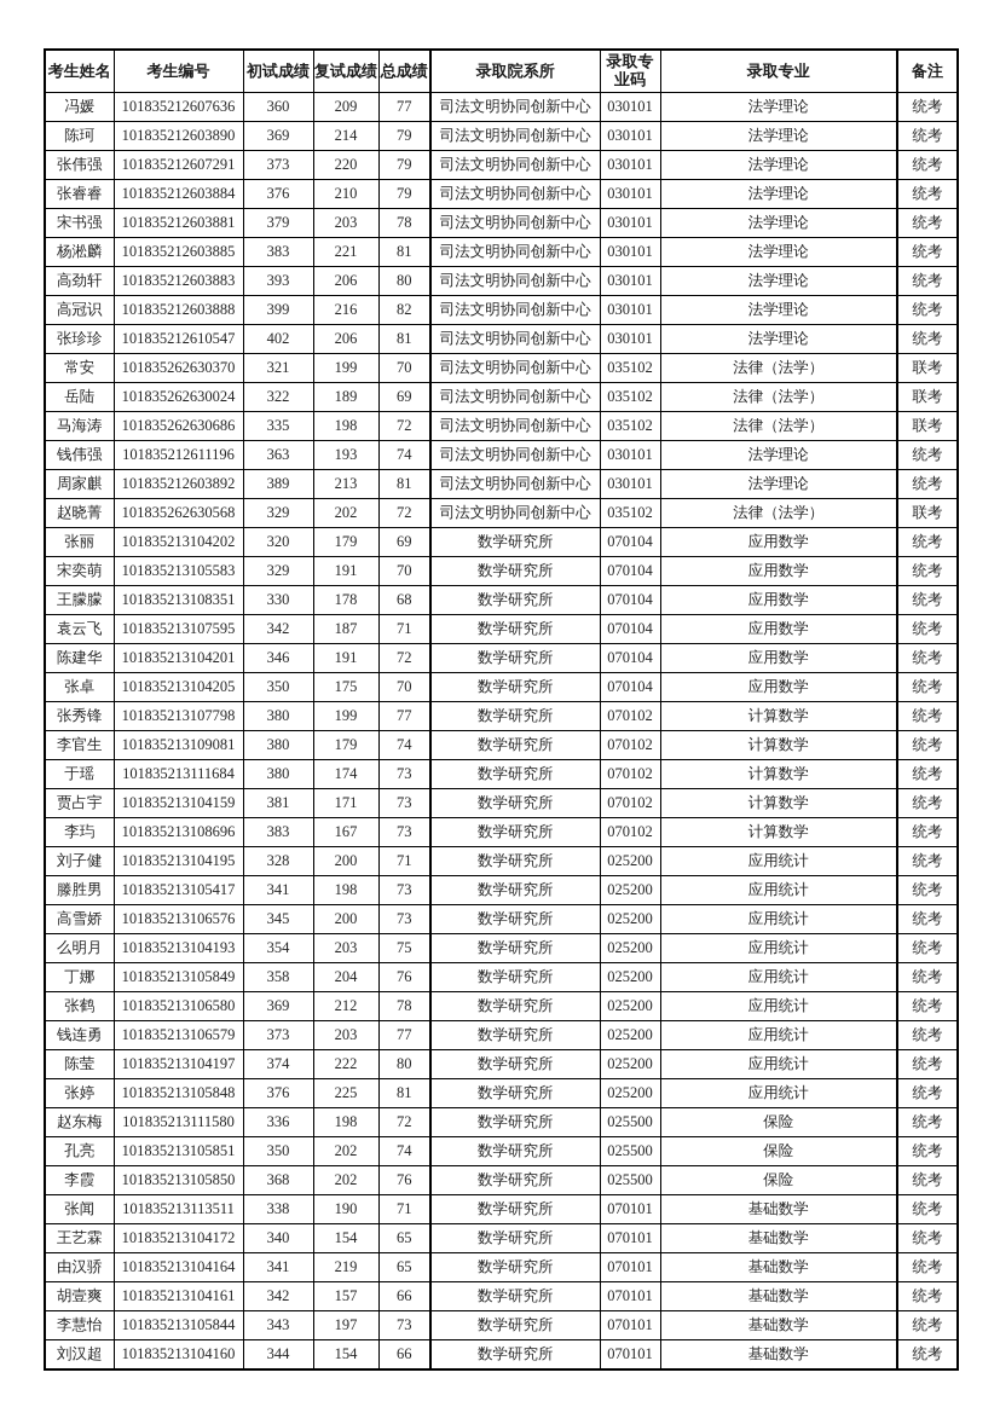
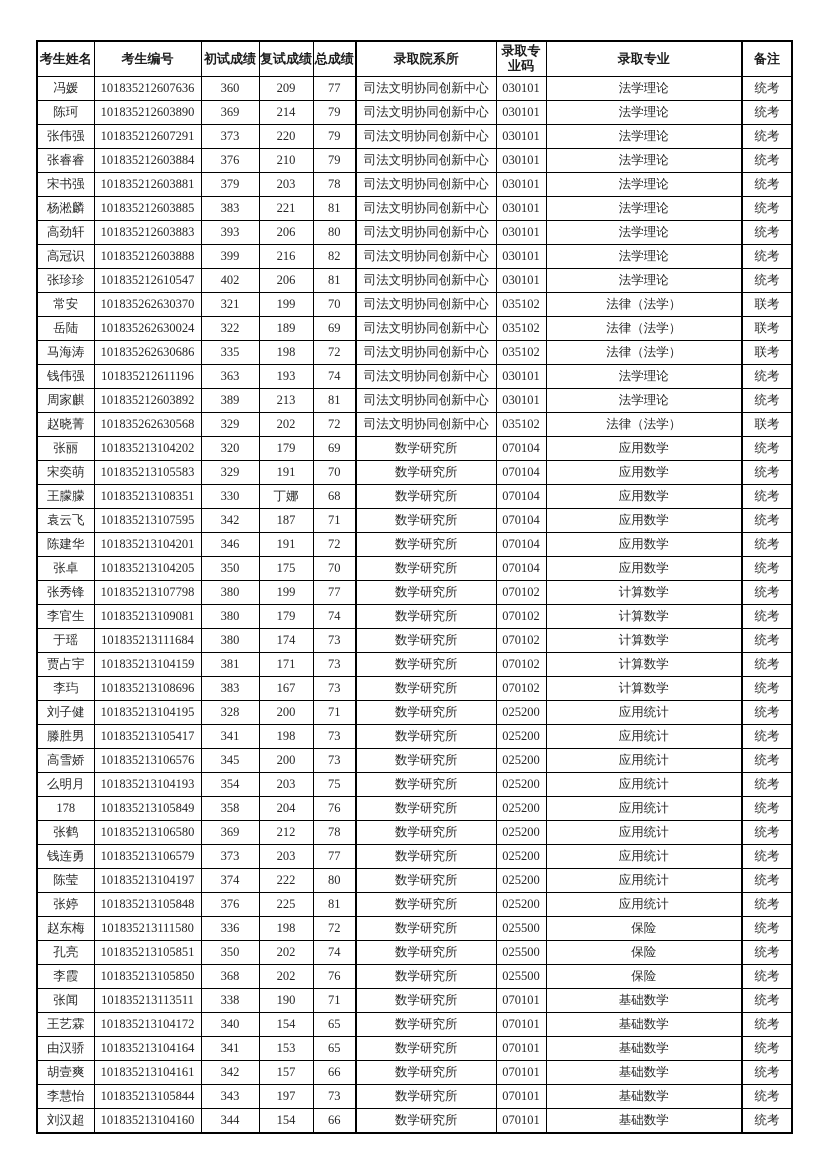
  考生姓名	考生编号	初试成绩	复试成绩	总成绩	录取院系所	录取专业码	录取专业	备注
  冯媛	101835212607636	360	209	77	司法文明协同创新中心	030101	法学理论	统考
  陈珂	101835212603890	369	214	79	司法文明协同创新中心	030101	法学理论	统考
  张伟强	101835212607291	373	220	79	司法文明协同创新中心	030101	法学理论	统考
  张睿睿	101835212603884	376	210	79	司法文明协同创新中心	030101	法学理论	统考
  宋书强	101835212603881	379	203	78	司法文明协同创新中心	030101	法学理论	统考
  杨淞麟	101835212603885	383	221	81	司法文明协同创新中心	030101	法学理论	统考
  高劲轩	101835212603883	393	206	80	司法文明协同创新中心	030101	法学理论	统考
  高冠识	101835212603888	399	216	82	司法文明协同创新中心	030101	法学理论	统考
  张珍珍	101835212610547	402	206	81	司法文明协同创新中心	030101	法学理论	统考
  常安	101835262630370	321	199	70	司法文明协同创新中心	035102	法律（法学）	联考
  岳陆	101835262630024	322	189	69	司法文明协同创新中心	035102	法律（法学）	联考
  马海涛	101835262630686	335	198	72	司法文明协同创新中心	035102	法律（法学）	联考
  钱伟强	101835212611196	363	193	74	司法文明协同创新中心	030101	法学理论	统考
  周家麒	101835212603892	389	213	81	司法文明协同创新中心	030101	法学理论	统考
  赵晓菁	101835262630568	329	202	72	司法文明协同创新中心	035102	法律（法学）	联考
  张丽	101835213104202	320	179	69	数学研究所	070104	应用数学	统考
  宋奕萌	101835213105583	329	191	70	数学研究所	070104	应用数学	统考
- 王朦朦	101835213108351	330	178	68	数学研究所	070104	应用数学	统考
+ 王朦朦	101835213108351	330	丁娜	68	数学研究所	070104	应用数学	统考
  袁云飞	101835213107595	342	187	71	数学研究所	070104	应用数学	统考
  陈建华	101835213104201	346	191	72	数学研究所	070104	应用数学	统考
  张卓	101835213104205	350	175	70	数学研究所	070104	应用数学	统考
  张秀锋	101835213107798	380	199	77	数学研究所	070102	计算数学	统考
  李官生	101835213109081	380	179	74	数学研究所	070102	计算数学	统考
  于瑶	101835213111684	380	174	73	数学研究所	070102	计算数学	统考
  贾占宇	101835213104159	381	171	73	数学研究所	070102	计算数学	统考
  李玙	101835213108696	383	167	73	数学研究所	070102	计算数学	统考
  刘子健	101835213104195	328	200	71	数学研究所	025200	应用统计	统考
  滕胜男	101835213105417	341	198	73	数学研究所	025200	应用统计	统考
  高雪娇	101835213106576	345	200	73	数学研究所	025200	应用统计	统考
  么明月	101835213104193	354	203	75	数学研究所	025200	应用统计	统考
- 丁娜	101835213105849	358	204	76	数学研究所	025200	应用统计	统考
+ 178	101835213105849	358	204	76	数学研究所	025200	应用统计	统考
  张鹤	101835213106580	369	212	78	数学研究所	025200	应用统计	统考
  钱连勇	101835213106579	373	203	77	数学研究所	025200	应用统计	统考
  陈莹	101835213104197	374	222	80	数学研究所	025200	应用统计	统考
  张婷	101835213105848	376	225	81	数学研究所	025200	应用统计	统考
  赵东梅	101835213111580	336	198	72	数学研究所	025500	保险	统考
  孔亮	101835213105851	350	202	74	数学研究所	025500	保险	统考
  李霞	101835213105850	368	202	76	数学研究所	025500	保险	统考
  张闻	101835213113511	338	190	71	数学研究所	070101	基础数学	统考
  王艺霖	101835213104172	340	154	65	数学研究所	070101	基础数学	统考
- 由汉骄	101835213104164	341	219	65	数学研究所	070101	基础数学	统考
+ 由汉骄	101835213104164	341	153	65	数学研究所	070101	基础数学	统考
  胡壹爽	101835213104161	342	157	66	数学研究所	070101	基础数学	统考
  李慧怡	101835213105844	343	197	73	数学研究所	070101	基础数学	统考
  刘汉超	101835213104160	344	154	66	数学研究所	070101	基础数学	统考
